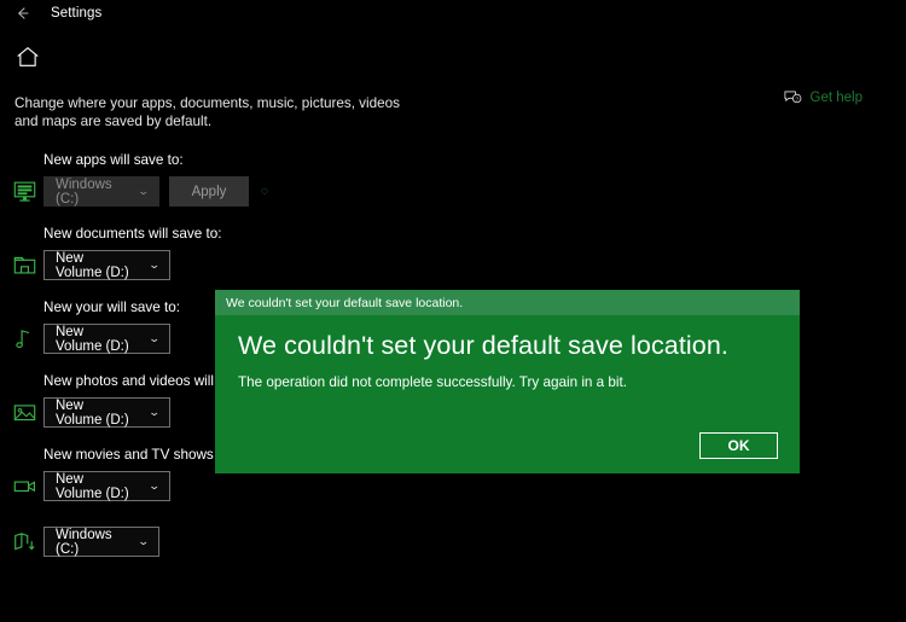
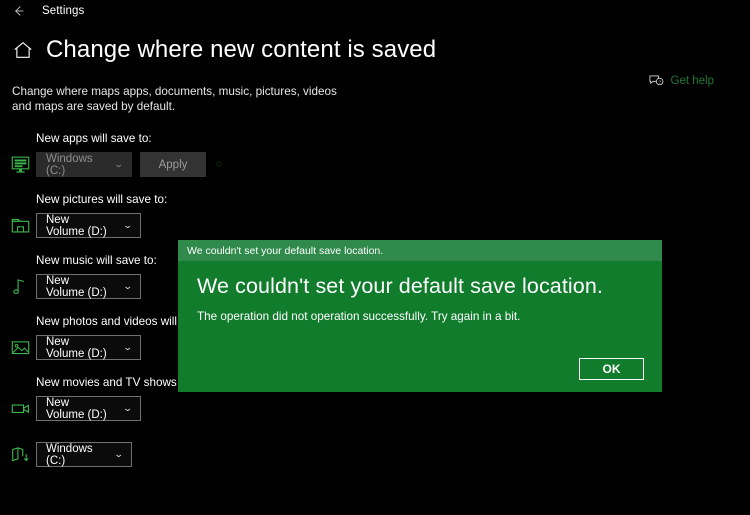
  Settings
+ Change where new content is saved
- Change where your apps, documents, music, pictures, videos and maps are saved by default.
+ Change where maps apps, documents, music, pictures, videos and maps are saved by default.
  Get help
  New apps will save to:
  Windows (C:)
  ⌄
  Apply
  ◌
- New documents will save to:
+ New pictures will save to:
  New Volume (D:)
  ⌄
- New your will save to:
+ New music will save to:
  New Volume (D:)
  ⌄
  New photos and videos will
  New Volume (D:)
  ⌄
  New Volume (D:)
  ⌄
  Windows (C:)
  ⌄
  We couldn't set your default save location.
  We couldn't set your default save location.
- The operation did not complete successfully. Try again in a bit.
+ The operation did not operation successfully. Try again in a bit.
  OK
